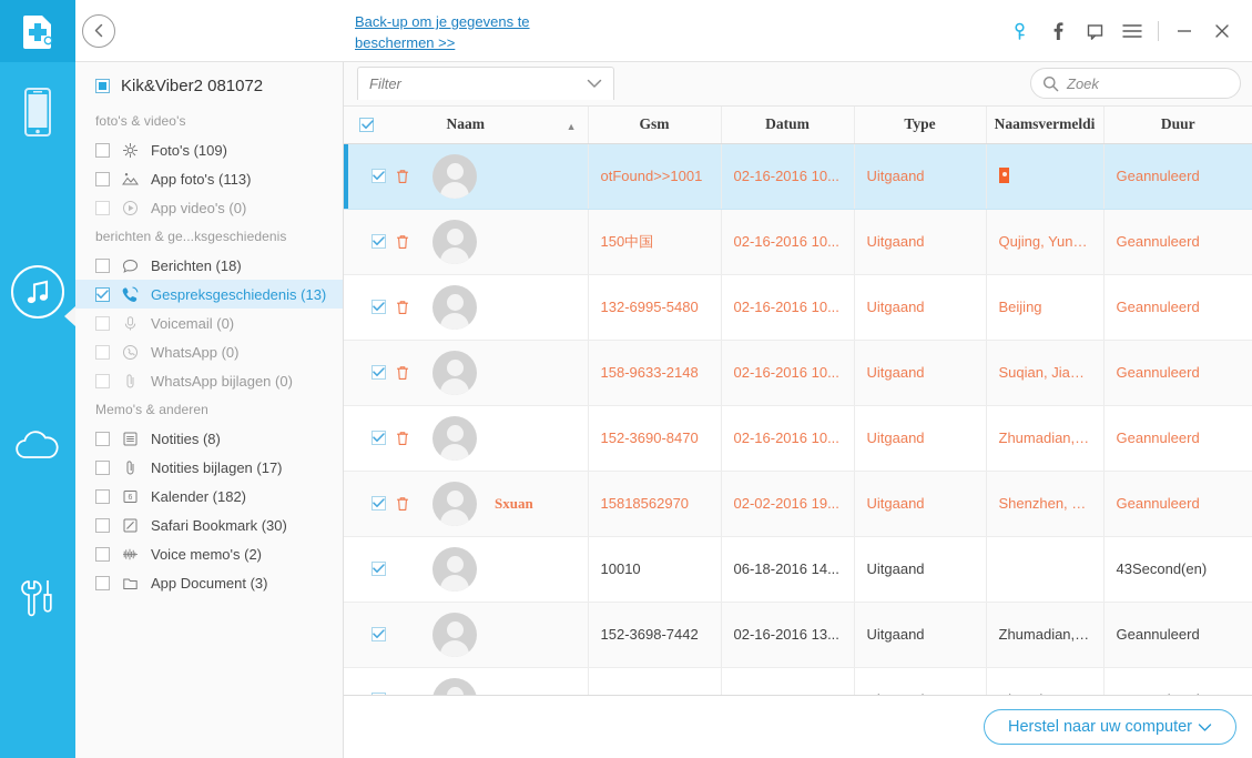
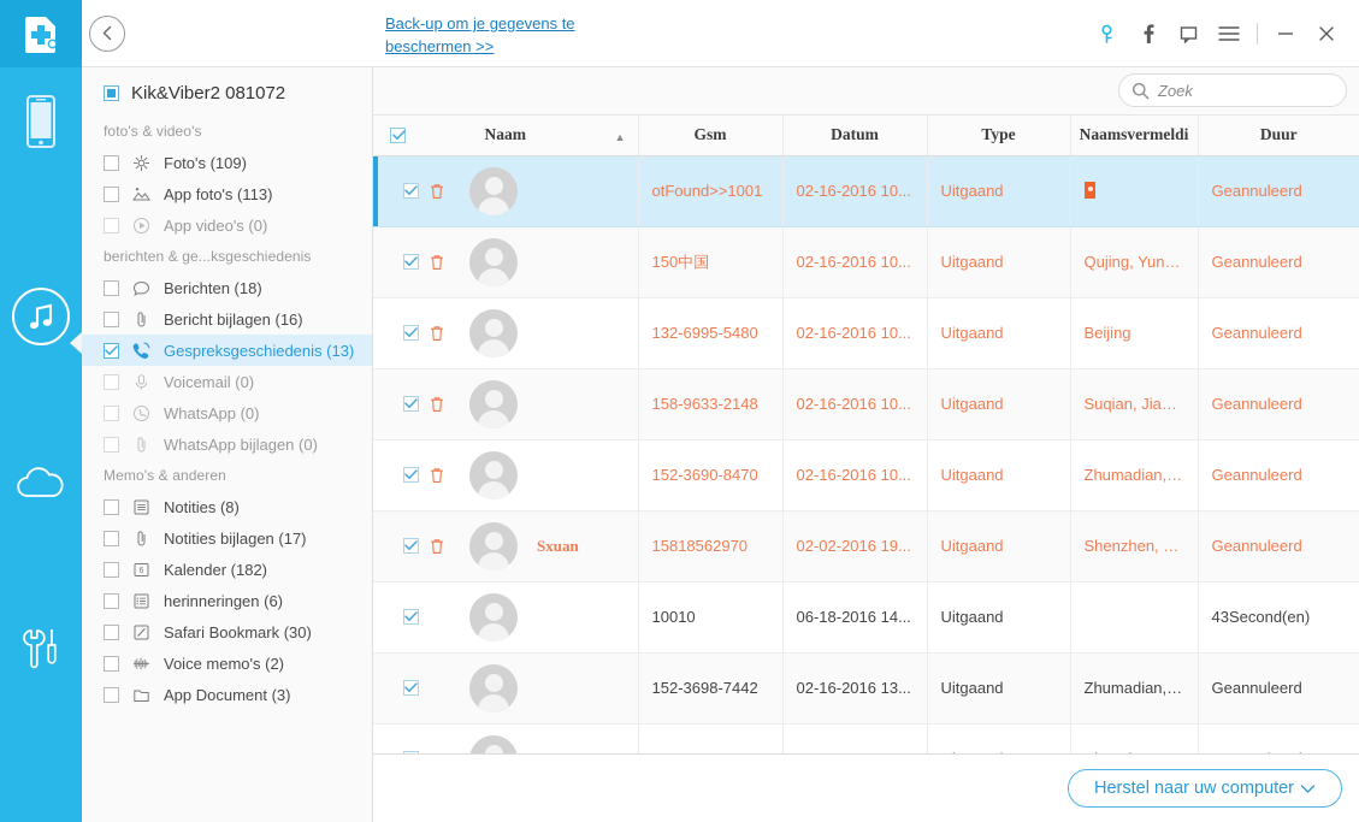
  Back-up om je gegevens te beschermen >>
  Kik&Viber2 081072
  foto's & video's
  Foto's (109)
  App foto's (113)
  App video's (0)
  berichten & ge...ksgeschiedenis
  Berichten (18)
+ Bericht bijlagen (16)
  Gespreksgeschiedenis (13)
  Voicemail (0)
  WhatsApp (0)
  WhatsApp bijlagen (0)
  Memo's & anderen
  Notities (8)
  Notities bijlagen (17)
  Kalender (182)
+ herinneringen (6)
  Safari Bookmark (30)
  Voice memo's (2)
  App Document (3)
- Filter
  Zoek
  Naam ▲	Gsm	Datum	Type	Naamsvermeldi	Duur
  	otFound>>1001	02-16-2016 10...	Uitgaand		Geannuleerd
  	150中国	02-16-2016 10...	Uitgaand	Qujing, Yunn...	Geannuleerd
  	132-6995-5480	02-16-2016 10...	Uitgaand	Beijing	Geannuleerd
  	158-9633-2148	02-16-2016 10...	Uitgaand	Suqian, Jiang...	Geannuleerd
  	152-3690-8470	02-16-2016 10...	Uitgaand	Zhumadian, ...	Geannuleerd
  Sxuan	15818562970	02-02-2016 19...	Uitgaand	Shenzhen, G...	Geannuleerd
  	10010	06-18-2016 14...	Uitgaand		43Second(en)
  	152-3698-7442	02-16-2016 13...	Uitgaand	Zhumadian, ...	Geannuleerd
  Herstel naar uw computer
